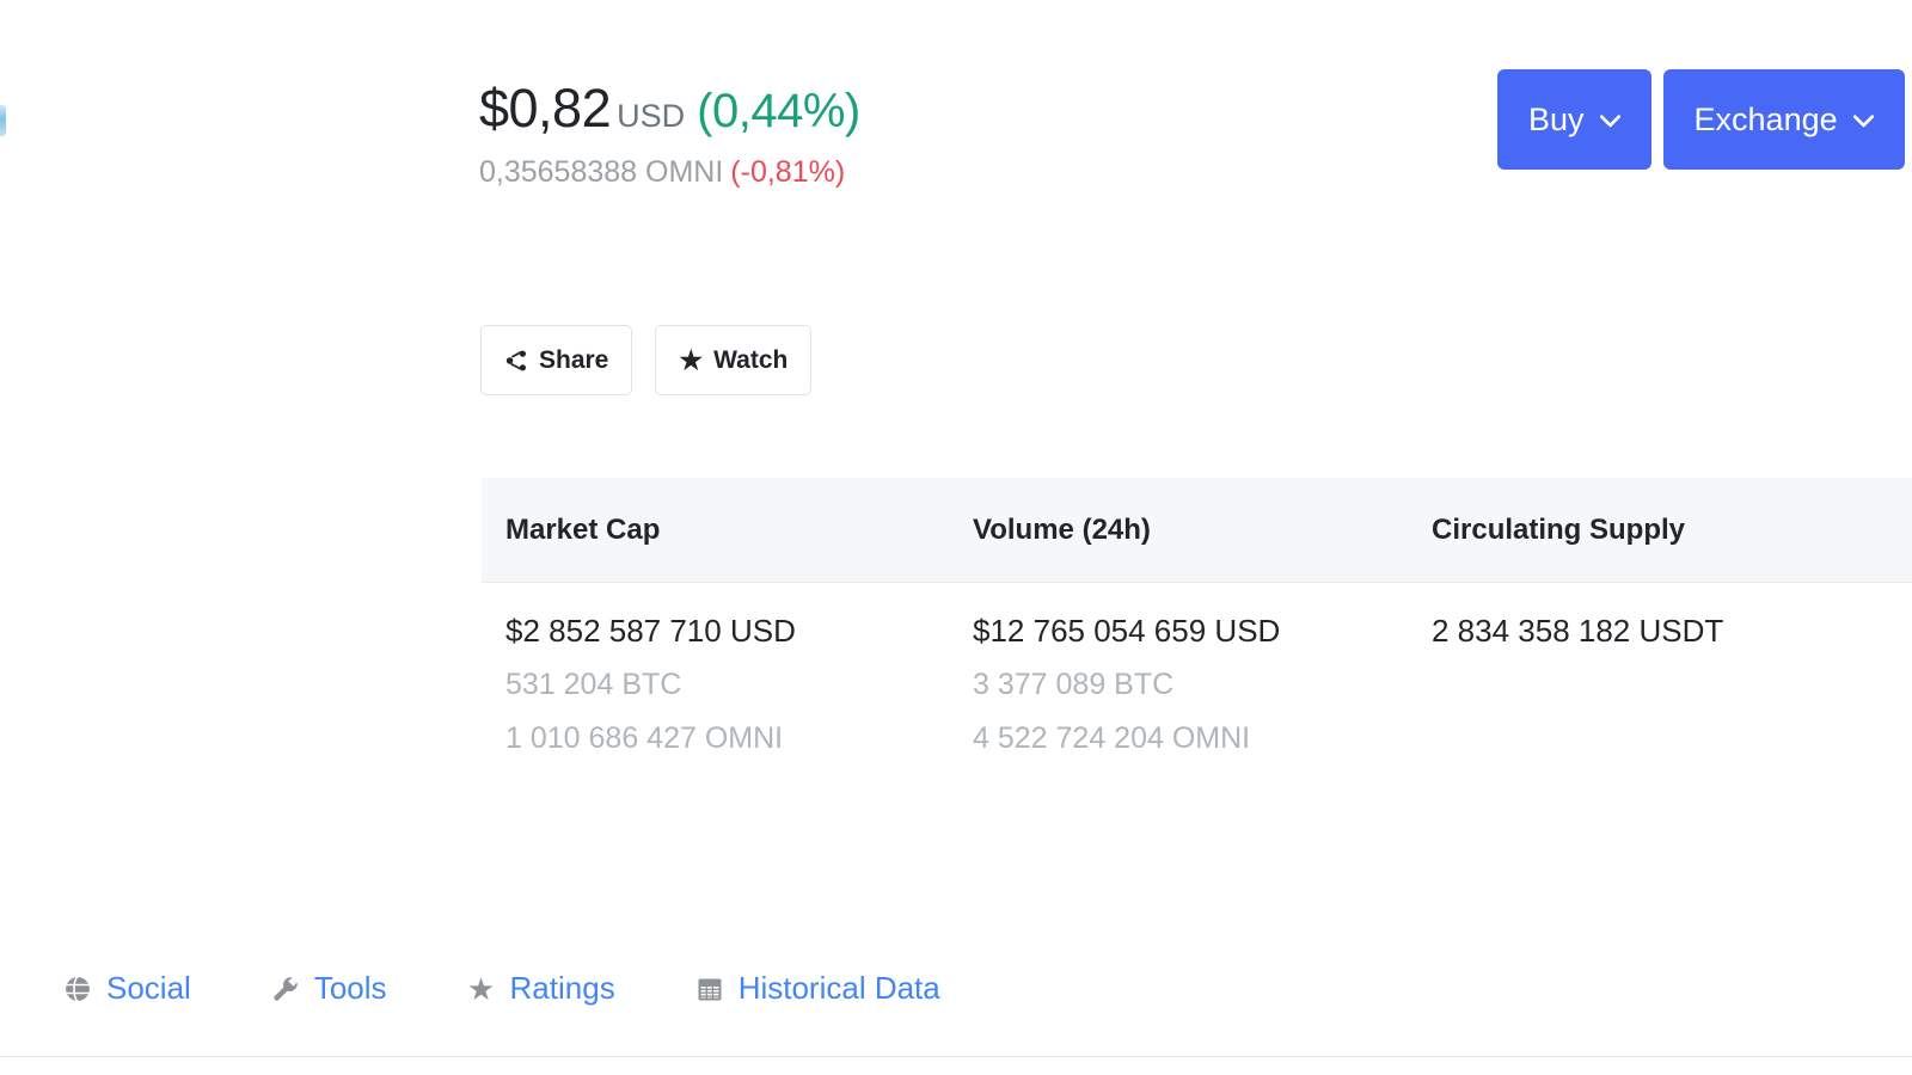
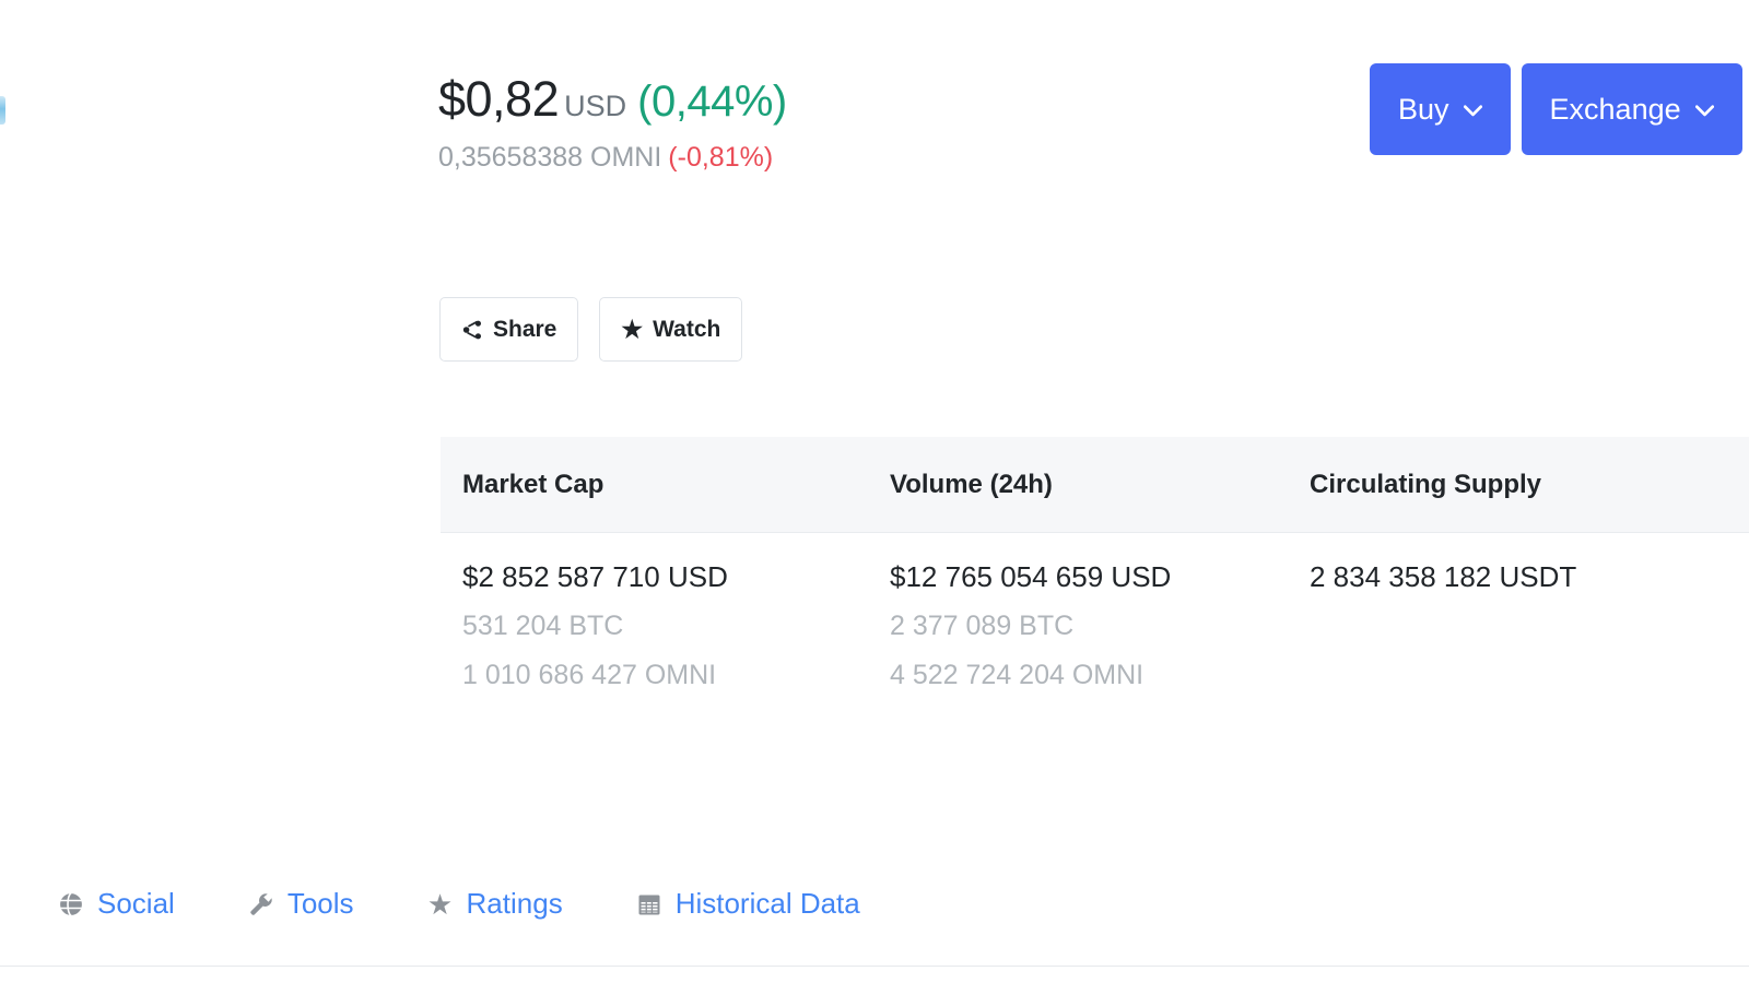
  $0,82 USD (0,44%)
  0,35658388 OMNI (-0,81%)
  Share
  ★
  Watch
  Buy
  Exchange
  Market Cap
  Volume (24h)
  Circulating Supply
  $2 852 587 710 USD
  531 204 BTC
  1 010 686 427 OMNI
  $12 765 054 659 USD
- 3 377 089 BTC
+ 2 377 089 BTC
  4 522 724 204 OMNI
  2 834 358 182 USDT
  Social
  Tools
  ★
  Ratings
  Historical Data
